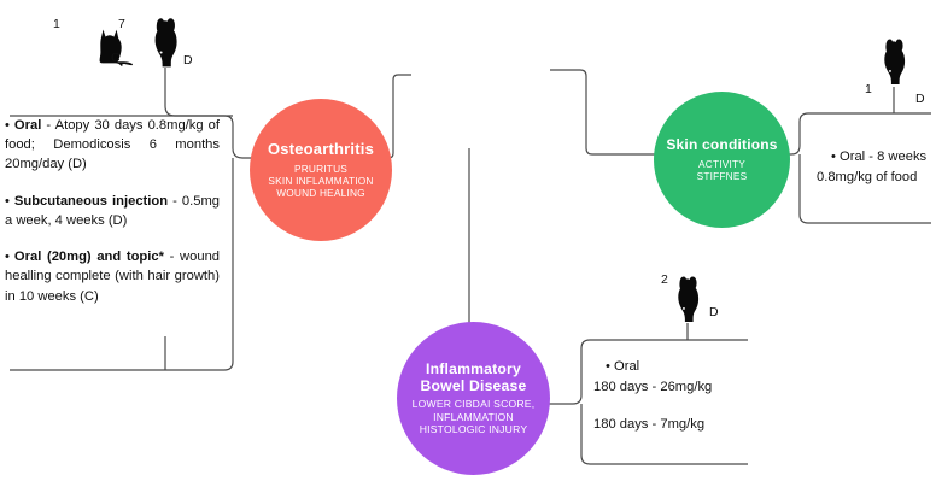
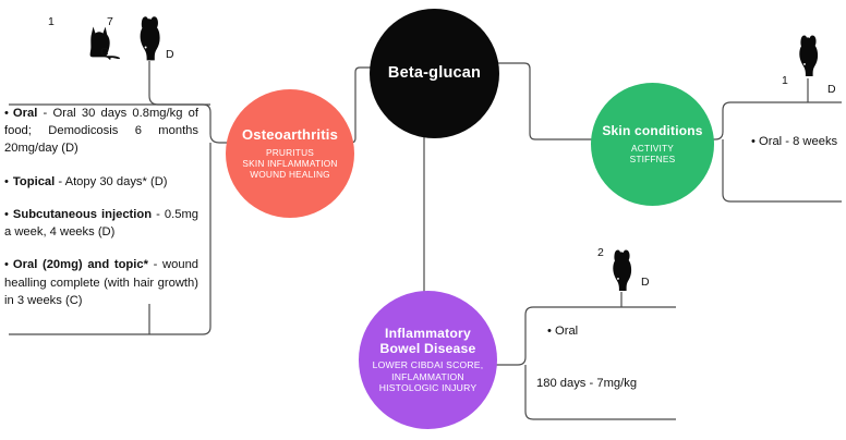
+ Beta-glucan
  Osteoarthritis
  PRURITUS
  SKIN INFLAMMATION
  WOUND HEALING
  Skin conditions
  ACTIVITY
  STIFFNES
  Inflammatory Bowel Disease
  LOWER CIBDAI SCORE,
  INFLAMMATION
  HISTOLOGIC INJURY
- • Oral - Atopy 30 days 0.8mg/kg of food; Demodicosis 6 months 20mg/day (D)
+ • Oral - Oral 30 days 0.8mg/kg of food; Demodicosis 6 months 20mg/day (D)
+ • Topical - Atopy 30 days* (D)
  • Subcutaneous injection - 0.5mg a week, 4 weeks (D)
- • Oral (20mg) and topic* - wound healling complete (with hair growth) in 10 weeks (C)
+ • Oral (20mg) and topic* - wound healling complete (with hair growth) in 3 weeks (C)
  • Oral - 8 weeks
- 0.8mg/kg of food
  • Oral
- 180 days - 26mg/kg
  180 days - 7mg/kg
  1
  C
  7
  D
  1
  D
  2
  D
